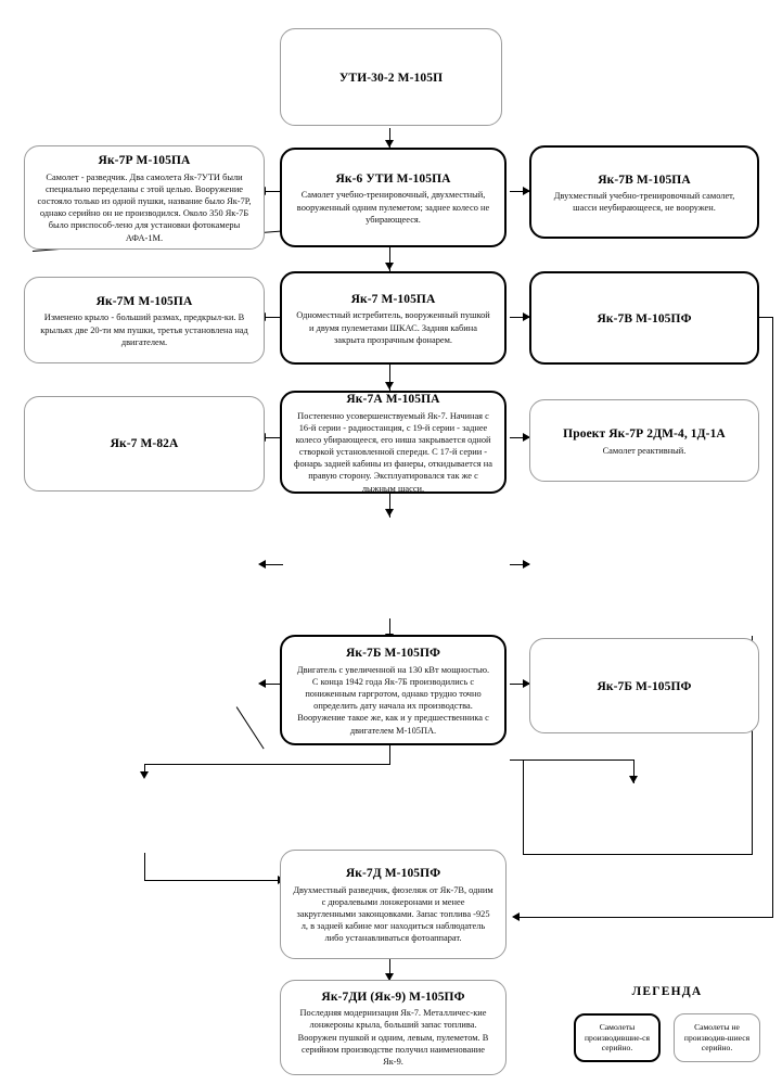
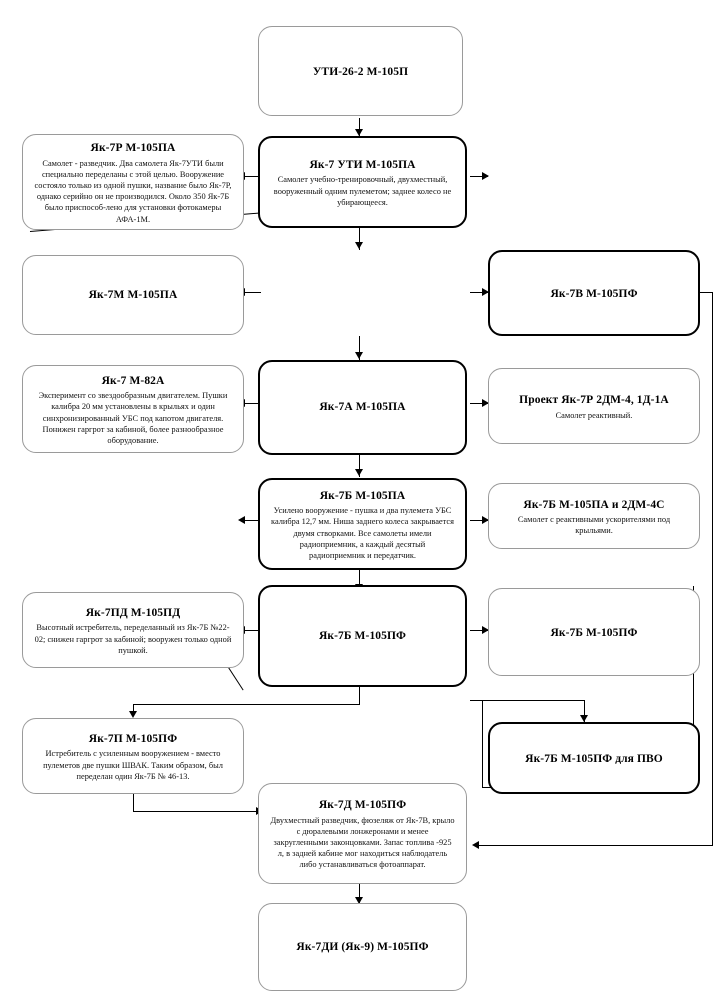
- УТИ-30-2 М-105П
+ УТИ-26-2 М-105П
  Як-7Р М-105ПА
  Самолет - разведчик. Два самолета Як-7УТИ были специально переделаны с этой целью. Вооружение состояло только из одной пушки, название было Як-7Р, однако серийно он не производился. Около 350 Як-7Б было приспособ-лено для установки фотокамеры АФА-1М.
- Як-6 УТИ М-105ПА
+ Як-7 УТИ М-105ПА
  Самолет учебно-тренировочный, двухместный, вооруженный одним пулеметом; заднее колесо не убирающееся.
- Як-7В М-105ПА
- Двухместный учебно-тренировочный самолет, шасси неубирающееся, не вооружен.
  Як-7М М-105ПА
- Изменено крыло - больший размах, предкрыл-ки. В крыльях две 20-ти мм пушки, третья установлена над двигателем.
- Як-7 М-105ПА
- Одноместный истребитель, вооруженный пушкой и двумя пулеметами ШКАС. Задняя кабина закрыта прозрачным фонарем.
  Як-7В М-105ПФ
  Як-7 М-82А
+ Эксперимент со звездообразным двигателем. Пушки калибра 20 мм установлены в крыльях и один синхронизированный УБС под капотом двигателя. Понижен гаргрот за кабиной, более разнообразное оборудование.
  Як-7А М-105ПА
- Постепенно усовершенствуемый Як-7. Начиная с 16-й серии - радиостанция, с 19-й серии - заднее колесо убирающееся, его ниша закрывается одной створкой установленной спереди. С 17-й серии - фонарь задней кабины из фанеры, откидывается на правую сторону. Эксплуатировался так же с лыжным шасси.
  Проект Як-7Р 2ДМ-4, 1Д-1А
  Самолет реактивный.
+ Як-7Б М-105ПА
+ Усилено вооружение - пушка и два пулемета УБС калибра 12,7 мм. Ниша заднего колеса закрывается двумя створками. Все самолеты имели радиоприемник, а каждый десятый радиоприемник и передатчик.
+ Як-7Б М-105ПА и 2ДМ-4С
+ Самолет с реактивными ускорителями под крыльями.
+ Як-7ПД М-105ПД
+ Высотный истребитель, переделанный из Як-7Б №22-02; снижен гаргрот за кабиной; вооружен только одной пушкой.
  Як-7Б М-105ПФ
- Двигатель с увеличенной на 130 кВт мощностью. С конца 1942 года Як-7Б производились с пониженным гаргротом, однако трудно точно определить дату начала их производства. Вооружение такое же, как и у предшественника с двигателем М-105ПА.
  Як-7Б М-105ПФ
+ Як-7П М-105ПФ
+ Истребитель с усиленным вооружением - вместо пулеметов две пушки ШВАК. Таким образом, был переделан один Як-7Б № 46-13.
+ Як-7Б М-105ПФ для ПВО
  Як-7Д М-105ПФ
- Двухместный разведчик, фюзеляж от Як-7В, одним с дюралевыми лонжеронами и менее закругленными законцовками. Запас топлива -925 л, в задней кабине мог находиться наблюдатель либо устанавливаться фотоаппарат.
+ Двухместный разведчик, фюзеляж от Як-7В, крыло с дюралевыми лонжеронами и менее закругленными законцовками. Запас топлива -925 л, в задней кабине мог находиться наблюдатель либо устанавливаться фотоаппарат.
  Як-7ДИ (Як-9) М-105ПФ
- Последняя модернизация Як-7. Металличес-кие лонжероны крыла, больший запас топлива. Вооружен пушкой и одним, левым, пулеметом. В серийном производстве получил наименование Як-9.
- ЛЕГЕНДА
- Самолеты производившие-ся серийно.
- Самолеты не производив-шиеся серийно.
